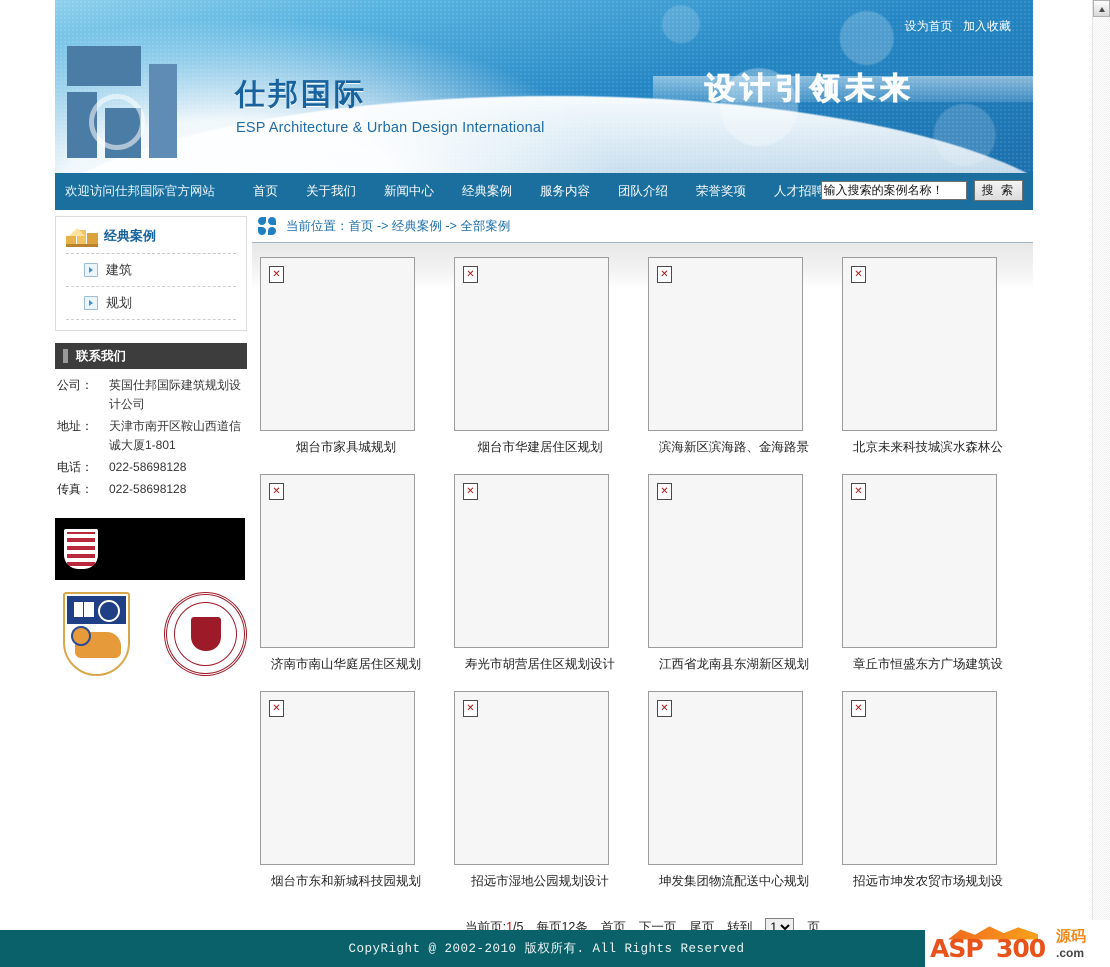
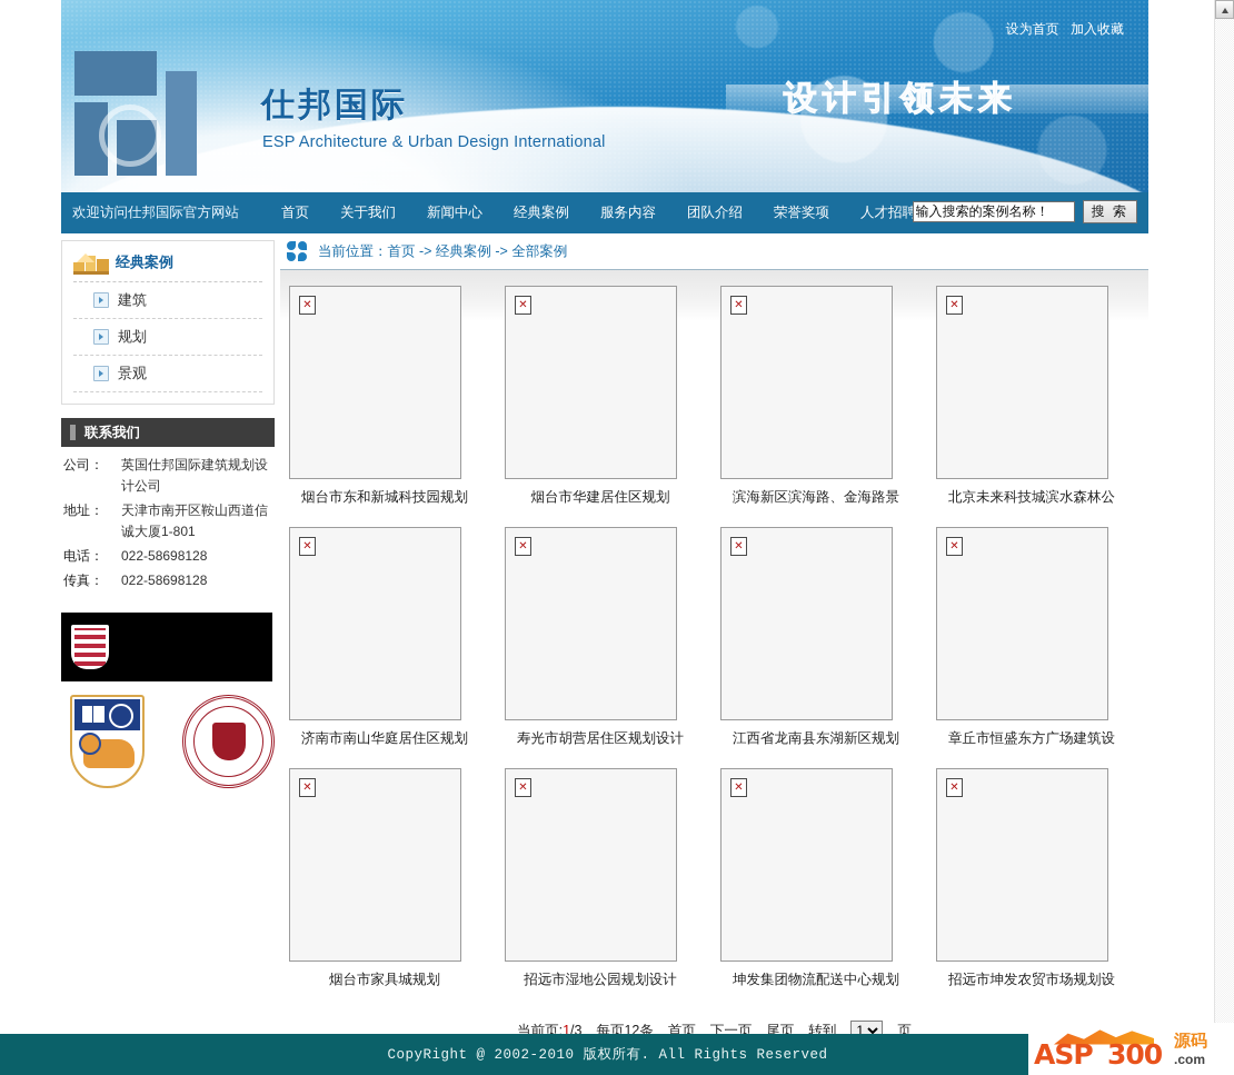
  仕邦国际
  ESP Architecture & Urban Design International
  设为首页 加入收藏
  设计引领未来
  欢迎访问仕邦国际官方网站
  首页
  关于我们
  新闻中心
  经典案例
  服务内容
  团队介绍
  荣誉奖项
  人才招聘
  输入搜索的案例名称！
  搜 索
  经典案例
  建筑
  规划
+ 景观
  联系我们
  公司：
  英国仕邦国际建筑规划设计公司
  地址：
  天津市南开区鞍山西道信诚大厦1-801
  电话：
  022-58698128
  传真：
  022-58698128
  当前位置：首页 -> 经典案例 -> 全部案例
  ✕
- 烟台市家具城规划
+ 烟台市东和新城科技园规划
  ✕
  烟台市华建居住区规划
  ✕
  滨海新区滨海路、金海路景
  ✕
  北京未来科技城滨水森林公
  ✕
  济南市南山华庭居住区规划
  ✕
  寿光市胡营居住区规划设计
  ✕
  江西省龙南县东湖新区规划
  ✕
  章丘市恒盛东方广场建筑设
  ✕
- 烟台市东和新城科技园规划
+ 烟台市家具城规划
  ✕
  招远市湿地公园规划设计
  ✕
  坤发集团物流配送中心规划
  ✕
  招远市坤发农贸市场规划设
- 当前页:1/5
+ 当前页:1/3
  每页12条
  首页
  下一页
  尾页
  转到
  1
  页
  CopyRight @ 2002-2010 版权所有. All Rights Reserved
  ASP
  300
  源码
  .com
